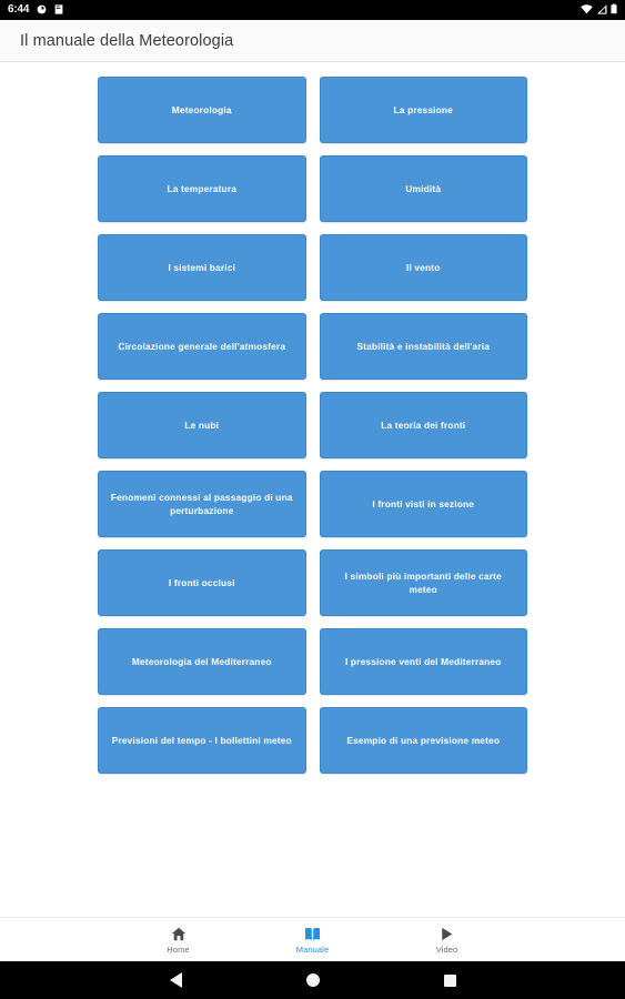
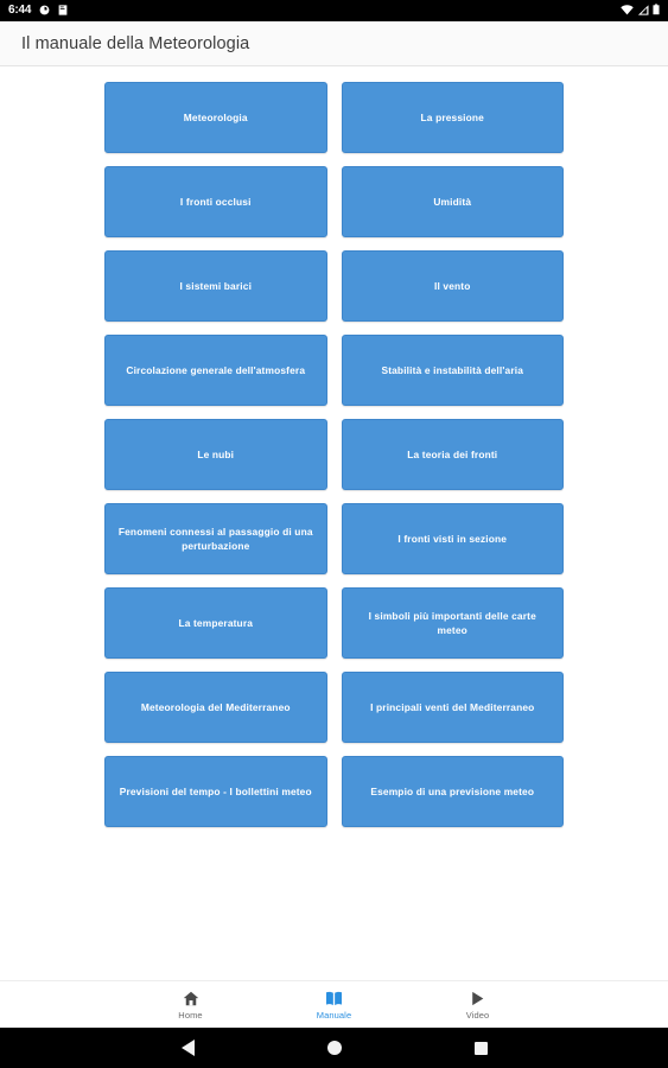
  6:44
  Il manuale della Meteorologia
  Meteorologia
  La pressione
- La temperatura
+ I fronti occlusi
  Umidità
  I sistemi barici
  Il vento
  Circolazione generale dell'atmosfera
  Stabilità e instabilità dell'aria
  Le nubi
  La teoria dei fronti
  Fenomeni connessi al passaggio di una perturbazione
  I fronti visti in sezione
- I fronti occlusi
+ La temperatura
  I simboli più importanti delle carte meteo
  Meteorologia del Mediterraneo
- I pressione venti del Mediterraneo
+ I principali venti del Mediterraneo
  Previsioni del tempo - I bollettini meteo
  Esempio di una previsione meteo
  Home
  Manuale
  Video
